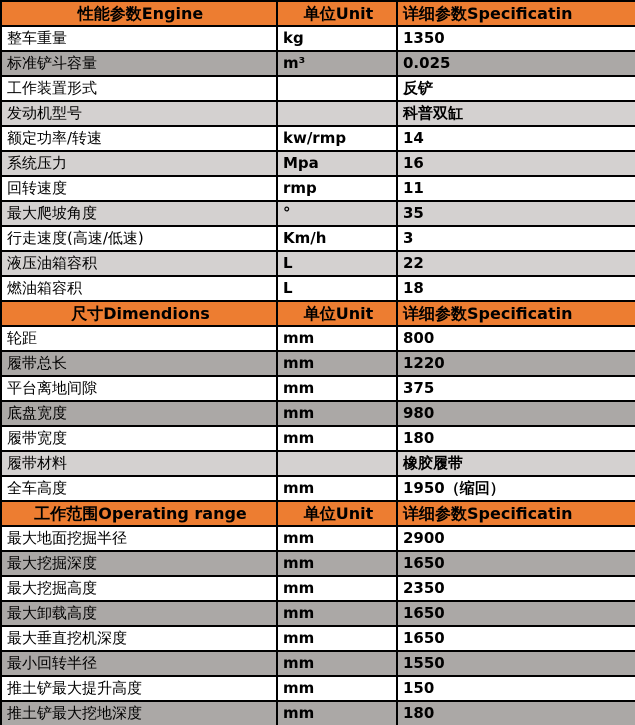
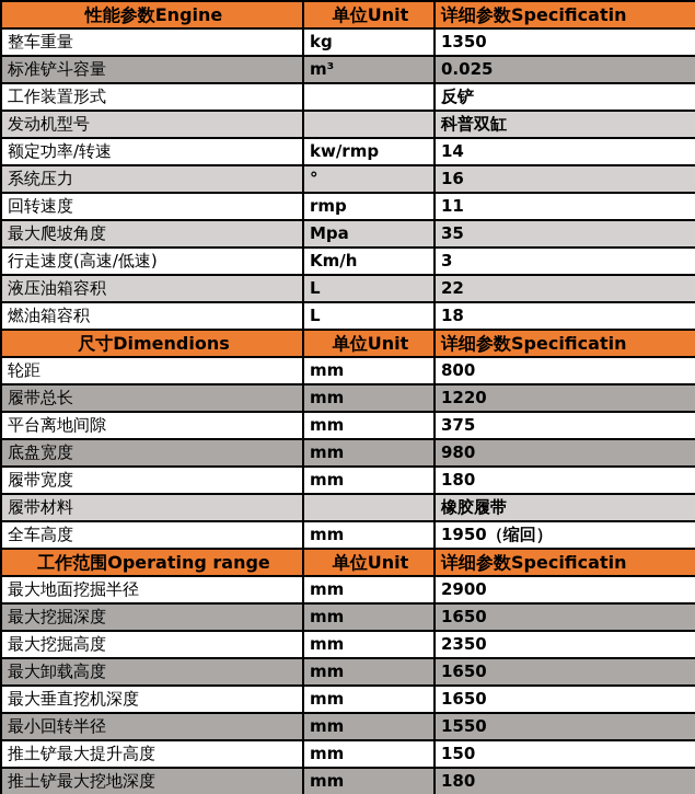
  性能参数Engine	单位Unit	详细参数Specificatin
  整车重量	kg	1350
  标准铲斗容量	m³	0.025
  工作装置形式		反铲
  发动机型号		科普双缸
  额定功率/转速	kw/rmp	14
- 系统压力	Mpa	16
+ 系统压力	°	16
  回转速度	rmp	11
- 最大爬坡角度	°	35
+ 最大爬坡角度	Mpa	35
  行走速度(高速/低速)	Km/h	3
  液压油箱容积	L	22
  燃油箱容积	L	18
  尺寸Dimendions	单位Unit	详细参数Specificatin
  轮距	mm	800
  履带总长	mm	1220
  平台离地间隙	mm	375
  底盘宽度	mm	980
  履带宽度	mm	180
  履带材料		橡胶履带
  全车高度	mm	1950（缩回）
  工作范围Operating range	单位Unit	详细参数Specificatin
  最大地面挖掘半径	mm	2900
  最大挖掘深度	mm	1650
  最大挖掘高度	mm	2350
  最大卸载高度	mm	1650
  最大垂直挖机深度	mm	1650
  最小回转半径	mm	1550
  推土铲最大提升高度	mm	150
  推土铲最大挖地深度	mm	180
